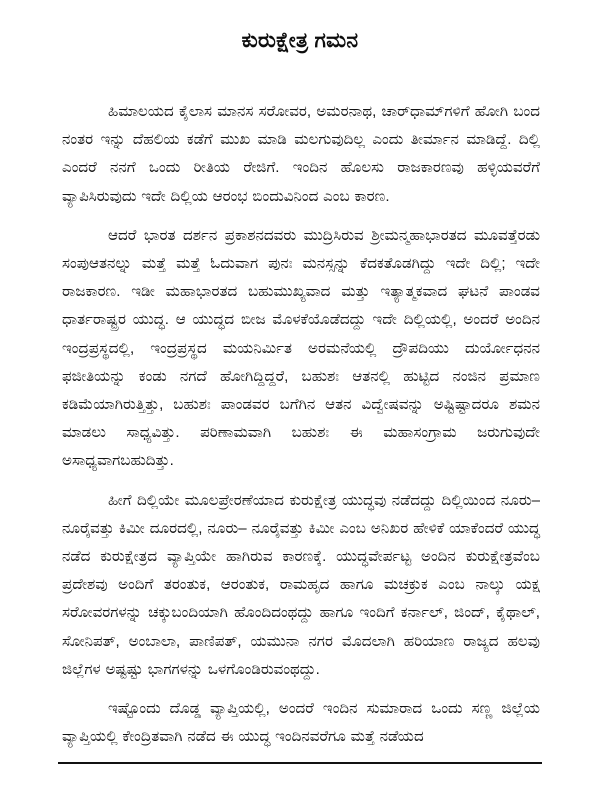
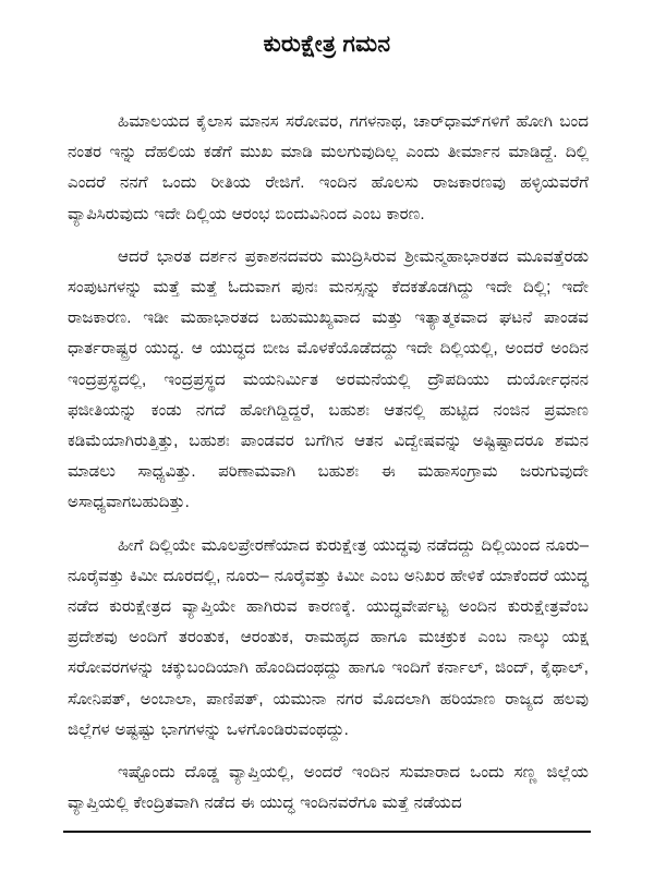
  ಕುರುಕ್ಷೇತ್ರ ಗಮನ
- ಹಿಮಾಲಯದ ಕೈಲಾಸ ಮಾನಸ ಸರೋವರ, ಅಮರನಾಥ, ಚಾರ್‌ಧಾಮ್‌ಗಳಿಗೆ ಹೋಗಿ ಬಂದ ನಂತರ ಇನ್ನು ದೆಹಲಿಯ ಕಡೆಗೆ ಮುಖ ಮಾಡಿ ಮಲಗುವುದಿಲ್ಲ ಎಂದು ತೀರ್ಮಾನ ಮಾಡಿದ್ದೆ. ದಿಲ್ಲಿ ಎಂದರೆ ನನಗೆ ಒಂದು ರೀತಿಯ ರೇಜಿಗೆ. ಇಂದಿನ ಹೊಲಸು ರಾಜಕಾರಣವು ಹಳ್ಳಿಯವರೆಗೆ ವ್ಯಾಪಿಸಿರುವುದು ಇದೇ ದಿಲ್ಲಿಯ ಆರಂಭ ಬಿಂದುವಿನಿಂದ ಎಂಬ ಕಾರಣ.
+ ಹಿಮಾಲಯದ ಕೈಲಾಸ ಮಾನಸ ಸರೋವರ, ಗಗಳನಾಥ, ಚಾರ್‌ಧಾಮ್‌ಗಳಿಗೆ ಹೋಗಿ ಬಂದ ನಂತರ ಇನ್ನು ದೆಹಲಿಯ ಕಡೆಗೆ ಮುಖ ಮಾಡಿ ಮಲಗುವುದಿಲ್ಲ ಎಂದು ತೀರ್ಮಾನ ಮಾಡಿದ್ದೆ. ದಿಲ್ಲಿ ಎಂದರೆ ನನಗೆ ಒಂದು ರೀತಿಯ ರೇಜಿಗೆ. ಇಂದಿನ ಹೊಲಸು ರಾಜಕಾರಣವು ಹಳ್ಳಿಯವರೆಗೆ ವ್ಯಾಪಿಸಿರುವುದು ಇದೇ ದಿಲ್ಲಿಯ ಆರಂಭ ಬಿಂದುವಿನಿಂದ ಎಂಬ ಕಾರಣ.
- ಆದರೆ ಭಾರತ ದರ್ಶನ ಪ್ರಕಾಶನದವರು ಮುದ್ರಿಸಿರುವ ಶ್ರೀಮನ್ಮಹಾಭಾರತದ ಮೂವತ್ತೆರಡು ಸಂಪುಆತನಲ್ನು ಮತ್ತೆ ಮತ್ತೆ ಓದುವಾಗ ಪುನಃ ಮನಸ್ಸನ್ನು ಕೆದಕತೊಡಗಿದ್ದು ಇದೇ ದಿಲ್ಲಿ; ಇದೇ ರಾಜಕಾರಣ. ಇಡೀ ಮಹಾಭಾರತದ ಬಹುಮುಖ್ಯವಾದ ಮತ್ತು ಇತ್ಯಾತ್ಮಕವಾದ ಘಟನೆ ಪಾಂಡವ ಧಾರ್ತರಾಷ್ಟ್ರರ ಯುದ್ಧ. ಆ ಯುದ್ಧದ ಬೀಜ ಮೊಳಕೆಯೊಡೆದದ್ದು ಇದೇ ದಿಲ್ಲಿಯಲ್ಲಿ, ಅಂದರೆ ಅಂದಿನ ಇಂದ್ರಪ್ರಸ್ಥದಲ್ಲಿ, ಇಂದ್ರಪ್ರಸ್ಥದ ಮಯನಿರ್ಮಿತ ಅರಮನೆಯಲ್ಲಿ ದ್ರೌಪದಿಯು ದುರ್ಯೋಧನನ ಫಜೀತಿಯನ್ನು ಕಂಡು ನಗದೆ ಹೋಗಿದ್ದಿದ್ದರೆ, ಬಹುಶಃ ಆತನಲ್ಲಿ ಹುಟ್ಟಿದ ನಂಜಿನ ಪ್ರಮಾಣ ಕಡಿಮೆಯಾಗಿರುತ್ತಿತ್ತು, ಬಹುಶಃ ಪಾಂಡವರ ಬಗೆಗಿನ ಆತನ ವಿದ್ವೇಷವನ್ನು ಅಷ್ಟಿಷ್ಟಾದರೂ ಶಮನ ಮಾಡಲು ಸಾಧ್ಯವಿತ್ತು. ಪರಿಣಾಮವಾಗಿ ಬಹುಶಃ ಈ ಮಹಾಸಂಗ್ರಾಮ ಜರುಗುವುದೇ ಅಸಾಧ್ಯವಾಗಬಹುದಿತ್ತು.
+ ಆದರೆ ಭಾರತ ದರ್ಶನ ಪ್ರಕಾಶನದವರು ಮುದ್ರಿಸಿರುವ ಶ್ರೀಮನ್ಮಹಾಭಾರತದ ಮೂವತ್ತೆರಡು ಸಂಪುಟಗಳನ್ನು ಮತ್ತೆ ಮತ್ತೆ ಓದುವಾಗ ಪುನಃ ಮನಸ್ಸನ್ನು ಕೆದಕತೊಡಗಿದ್ದು ಇದೇ ದಿಲ್ಲಿ; ಇದೇ ರಾಜಕಾರಣ. ಇಡೀ ಮಹಾಭಾರತದ ಬಹುಮುಖ್ಯವಾದ ಮತ್ತು ಇತ್ಯಾತ್ಮಕವಾದ ಘಟನೆ ಪಾಂಡವ ಧಾರ್ತರಾಷ್ಟ್ರರ ಯುದ್ಧ. ಆ ಯುದ್ಧದ ಬೀಜ ಮೊಳಕೆಯೊಡೆದದ್ದು ಇದೇ ದಿಲ್ಲಿಯಲ್ಲಿ, ಅಂದರೆ ಅಂದಿನ ಇಂದ್ರಪ್ರಸ್ಥದಲ್ಲಿ, ಇಂದ್ರಪ್ರಸ್ಥದ ಮಯನಿರ್ಮಿತ ಅರಮನೆಯಲ್ಲಿ ದ್ರೌಪದಿಯು ದುರ್ಯೋಧನನ ಫಜೀತಿಯನ್ನು ಕಂಡು ನಗದೆ ಹೋಗಿದ್ದಿದ್ದರೆ, ಬಹುಶಃ ಆತನಲ್ಲಿ ಹುಟ್ಟಿದ ನಂಜಿನ ಪ್ರಮಾಣ ಕಡಿಮೆಯಾಗಿರುತ್ತಿತ್ತು, ಬಹುಶಃ ಪಾಂಡವರ ಬಗೆಗಿನ ಆತನ ವಿದ್ವೇಷವನ್ನು ಅಷ್ಟಿಷ್ಟಾದರೂ ಶಮನ ಮಾಡಲು ಸಾಧ್ಯವಿತ್ತು. ಪರಿಣಾಮವಾಗಿ ಬಹುಶಃ ಈ ಮಹಾಸಂಗ್ರಾಮ ಜರುಗುವುದೇ ಅಸಾಧ್ಯವಾಗಬಹುದಿತ್ತು.
  ಹೀಗೆ ದಿಲ್ಲಿಯೇ ಮೂಲಪ್ರೇರಣೆಯಾದ ಕುರುಕ್ಷೇತ್ರ ಯುದ್ಧವು ನಡೆದದ್ದು ದಿಲ್ಲಿಯಿಂದ ನೂರು– ನೂರೈವತ್ತು ಕಿಮೀ ದೂರದಲ್ಲಿ, ನೂರು– ನೂರೈವತ್ತು ಕಿಮೀ ಎಂಬ ಅನಿಖರ ಹೇಳಿಕೆ ಯಾಕೆಂದರೆ ಯುದ್ಧ ನಡೆದ ಕುರುಕ್ಷೇತ್ರದ ವ್ಯಾಪ್ತಿಯೇ ಹಾಗಿರುವ ಕಾರಣಕ್ಕೆ. ಯುದ್ಧವೇರ್ಪಟ್ಟ ಅಂದಿನ ಕುರುಕ್ಷೇತ್ರವೆಂಬ ಪ್ರದೇಶವು ಅಂದಿಗೆ ತರಂತುಕ, ಆರಂತುಕ, ರಾಮಹೃದ ಹಾಗೂ ಮಚಕ್ರುಕ ಎಂಬ ನಾಲ್ಕು ಯಕ್ಷ ಸರೋವರಗಳನ್ನು ಚಕ್ಕುಬಂದಿಯಾಗಿ ಹೊಂದಿದಂಥದ್ದು ಹಾಗೂ ಇಂದಿಗೆ ಕರ್ನಾಲ್, ಜಿಂದ್, ಕೈಥಾಲ್, ಸೋನಿಪತ್, ಅಂಬಾಲಾ, ಪಾಣಿಪತ್, ಯಮುನಾ ನಗರ ಮೊದಲಾಗಿ ಹರಿಯಾಣ ರಾಜ್ಯದ ಹಲವು ಜಿಲ್ಲೆಗಳ ಅಷ್ಟಷ್ಟು ಭಾಗಗಳನ್ನು ಒಳಗೊಂಡಿರುವಂಥದ್ದು.
  ಇಷ್ಟೊಂದು ದೊಡ್ಡ ವ್ಯಾಪ್ತಿಯಲ್ಲಿ, ಅಂದರೆ ಇಂದಿನ ಸುಮಾರಾದ ಒಂದು ಸಣ್ಣ ಜಿಲ್ಲೆಯ ವ್ಯಾಪ್ತಿಯಲ್ಲಿ ಕೇಂದ್ರಿತವಾಗಿ ನಡೆದ ಈ ಯುದ್ಧ ಇಂದಿನವರೆಗೂ ಮತ್ತೆ ನಡೆಯದ
